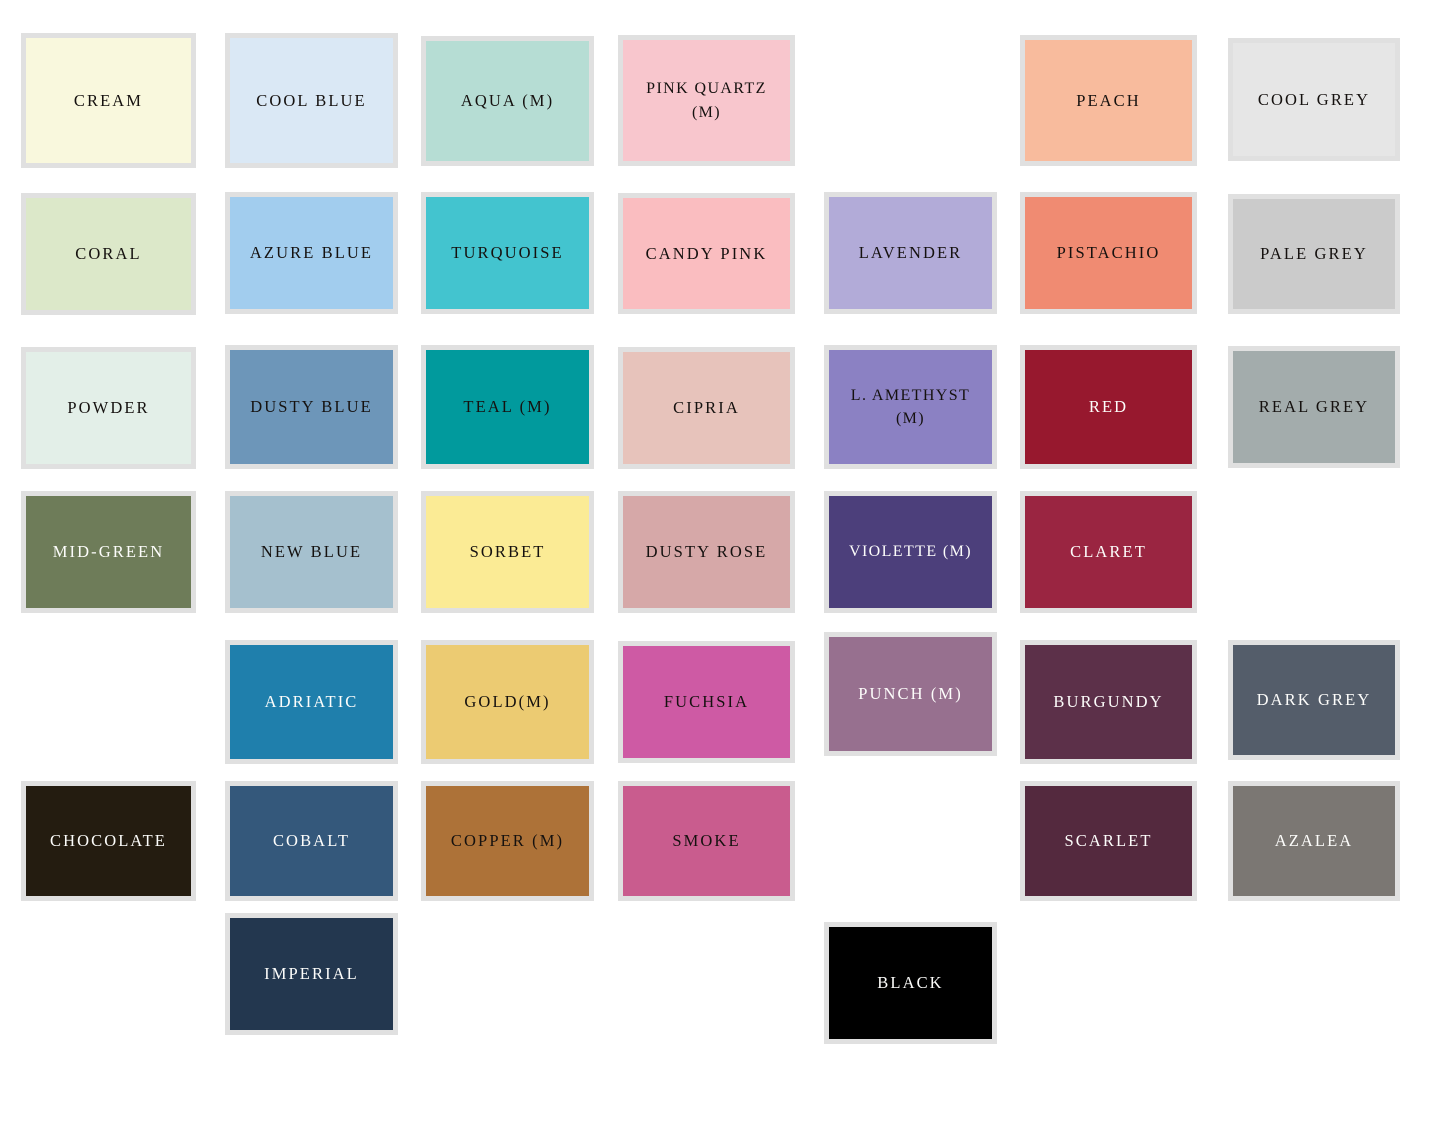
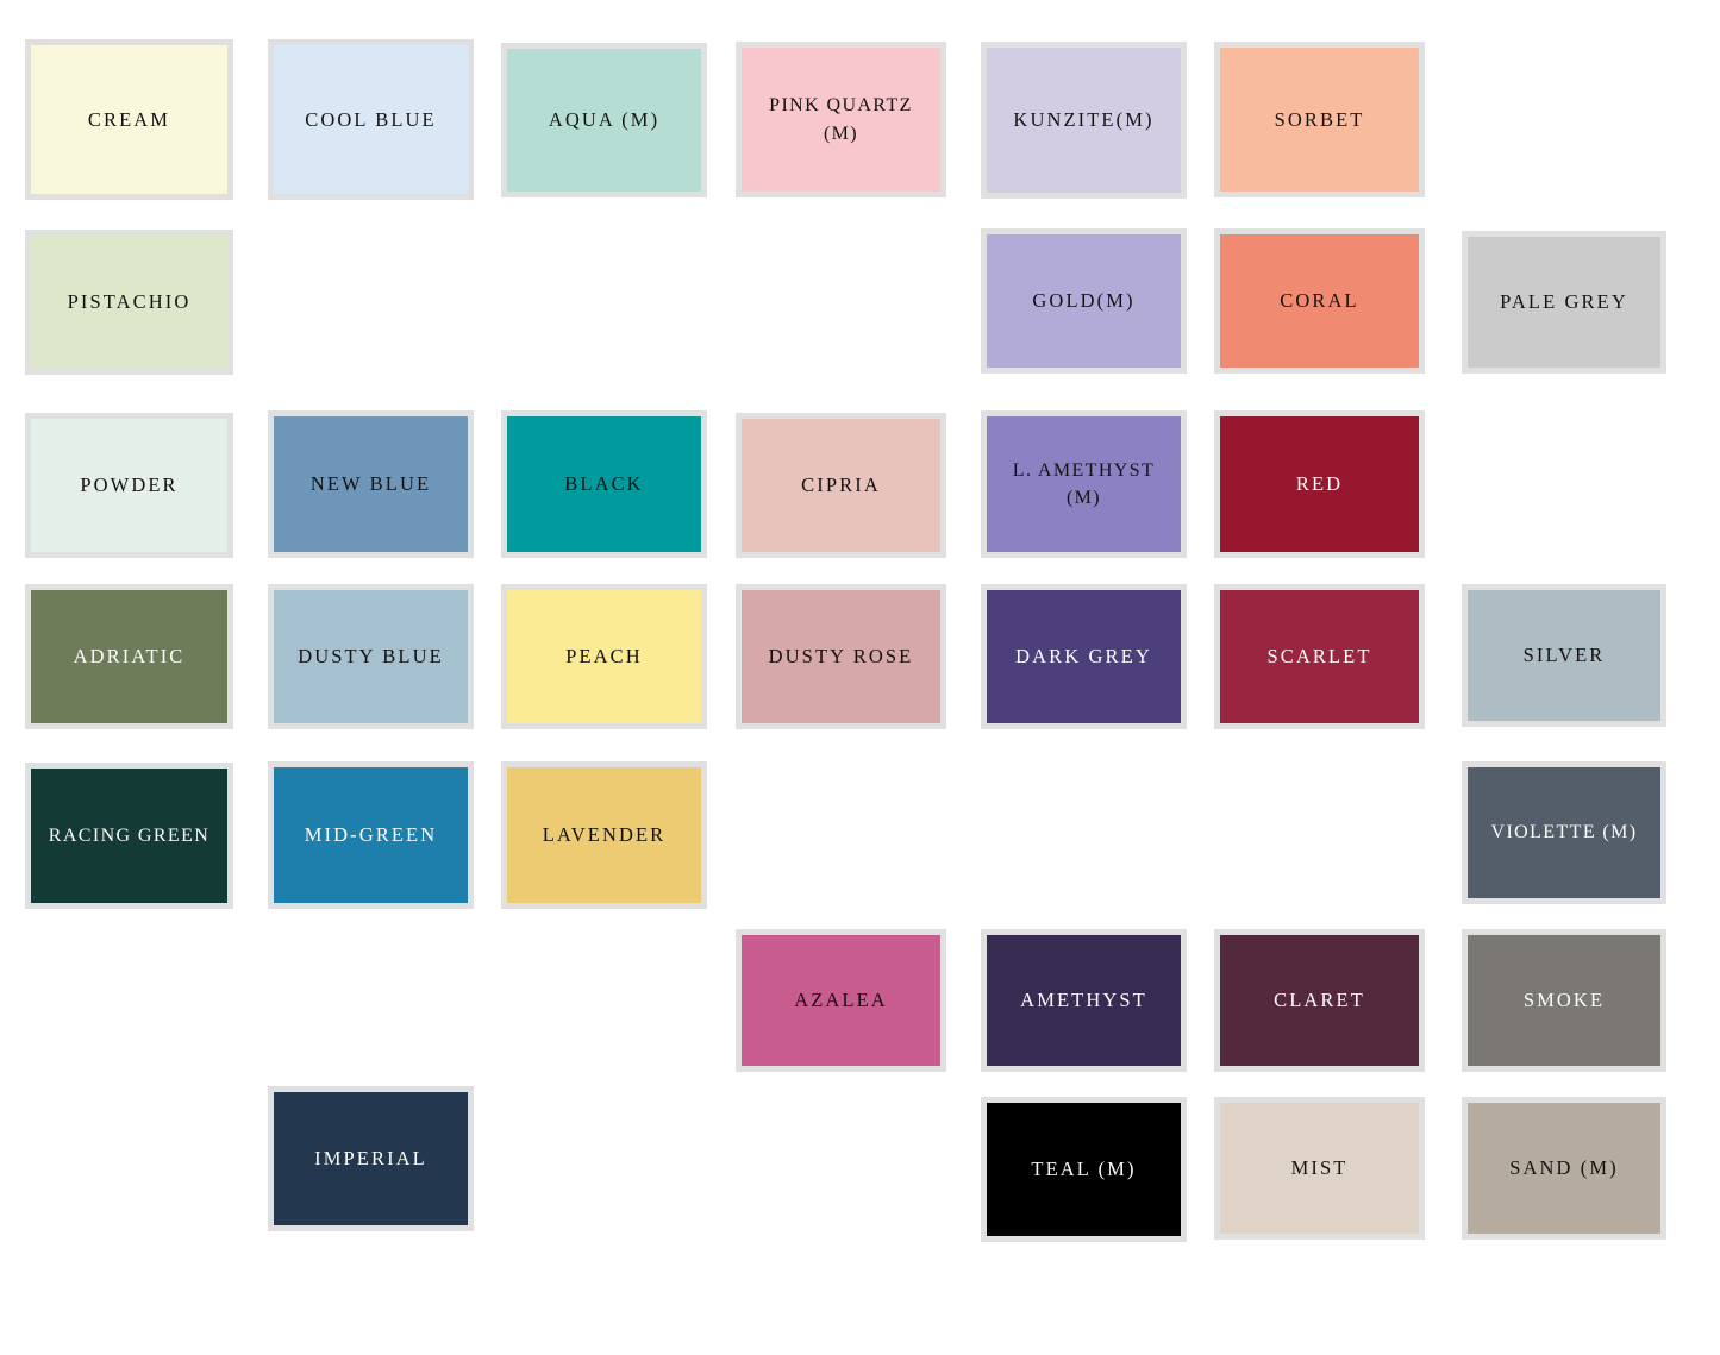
  CREAM
  COOL BLUE
  AQUA (M)
  PINK QUARTZ
  (M)
+ KUNZITE(M)
- PEACH
+ SORBET
- COOL GREY
- CORAL
+ PISTACHIO
- AZURE BLUE
- TURQUOISE
- CANDY PINK
- LAVENDER
+ GOLD(M)
- PISTACHIO
+ CORAL
  PALE GREY
  POWDER
- DUSTY BLUE
+ NEW BLUE
- TEAL (M)
+ BLACK
  CIPRIA
  L. AMETHYST
  (M)
  RED
- REAL GREY
- MID-GREEN
+ ADRIATIC
- NEW BLUE
+ DUSTY BLUE
- SORBET
+ PEACH
  DUSTY ROSE
- VIOLETTE (M)
+ DARK GREY
- CLARET
+ SCARLET
+ SILVER
+ RACING GREEN
- ADRIATIC
+ MID-GREEN
- GOLD(M)
+ LAVENDER
- FUCHSIA
- PUNCH (M)
- BURGUNDY
- DARK GREY
+ VIOLETTE (M)
- CHOCOLATE
- COBALT
- COPPER (M)
- SMOKE
+ AZALEA
+ AMETHYST
- SCARLET
+ CLARET
- AZALEA
+ SMOKE
  IMPERIAL
- BLACK
+ TEAL (M)
+ MIST
+ SAND (M)
